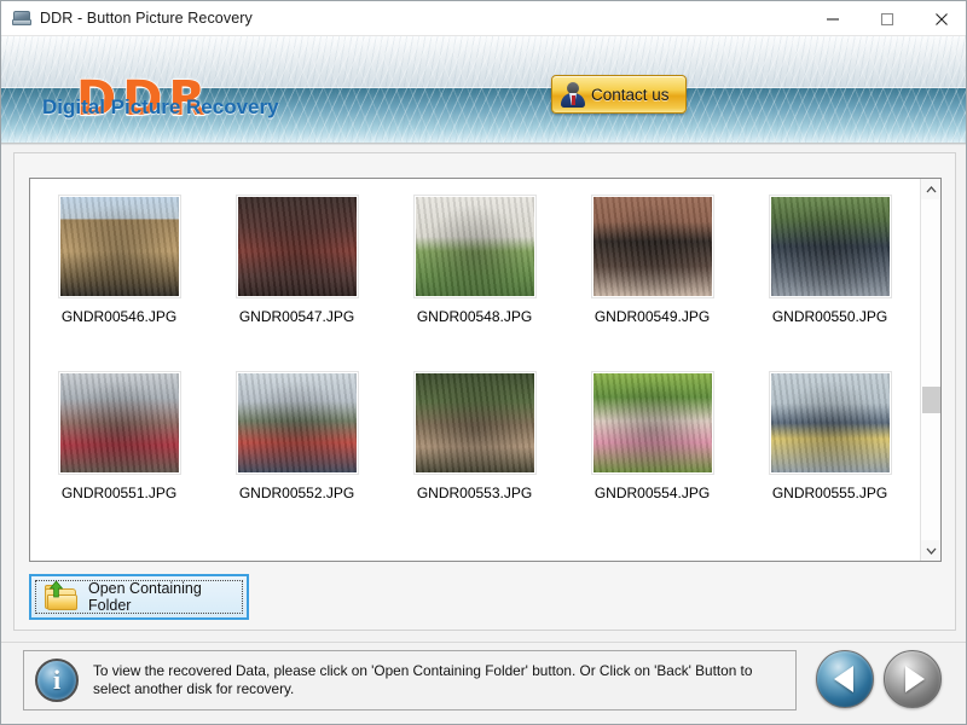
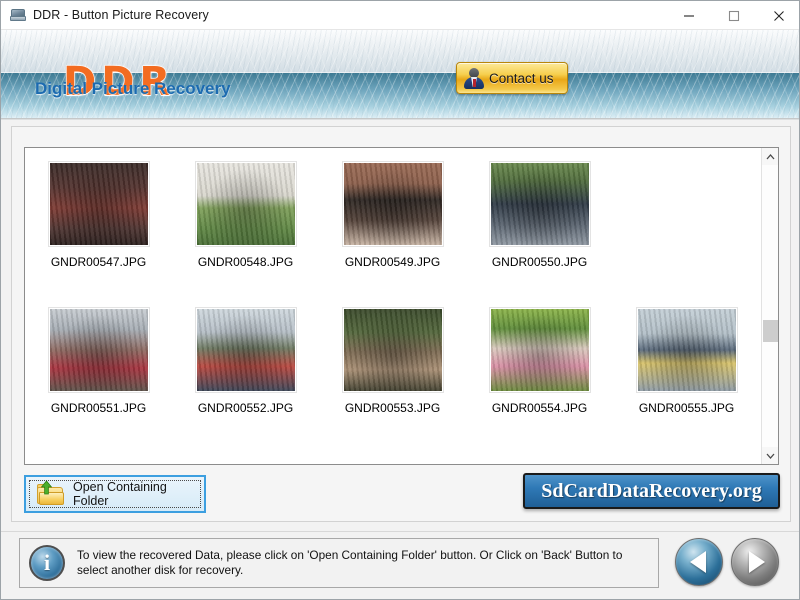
  DDR - Button Picture Recovery
  DDR
  Digital Picture Recovery
  Contact us
- GNDR00546.JPG
  GNDR00547.JPG
  GNDR00548.JPG
  GNDR00549.JPG
  GNDR00550.JPG
  GNDR00551.JPG
  GNDR00552.JPG
  GNDR00553.JPG
  GNDR00554.JPG
  GNDR00555.JPG
  Open Containing Folder
+ SdCardDataRecovery.org
  i
  To view the recovered Data, please click on 'Open Containing Folder' button. Or Click on 'Back' Button to select another disk for recovery.
